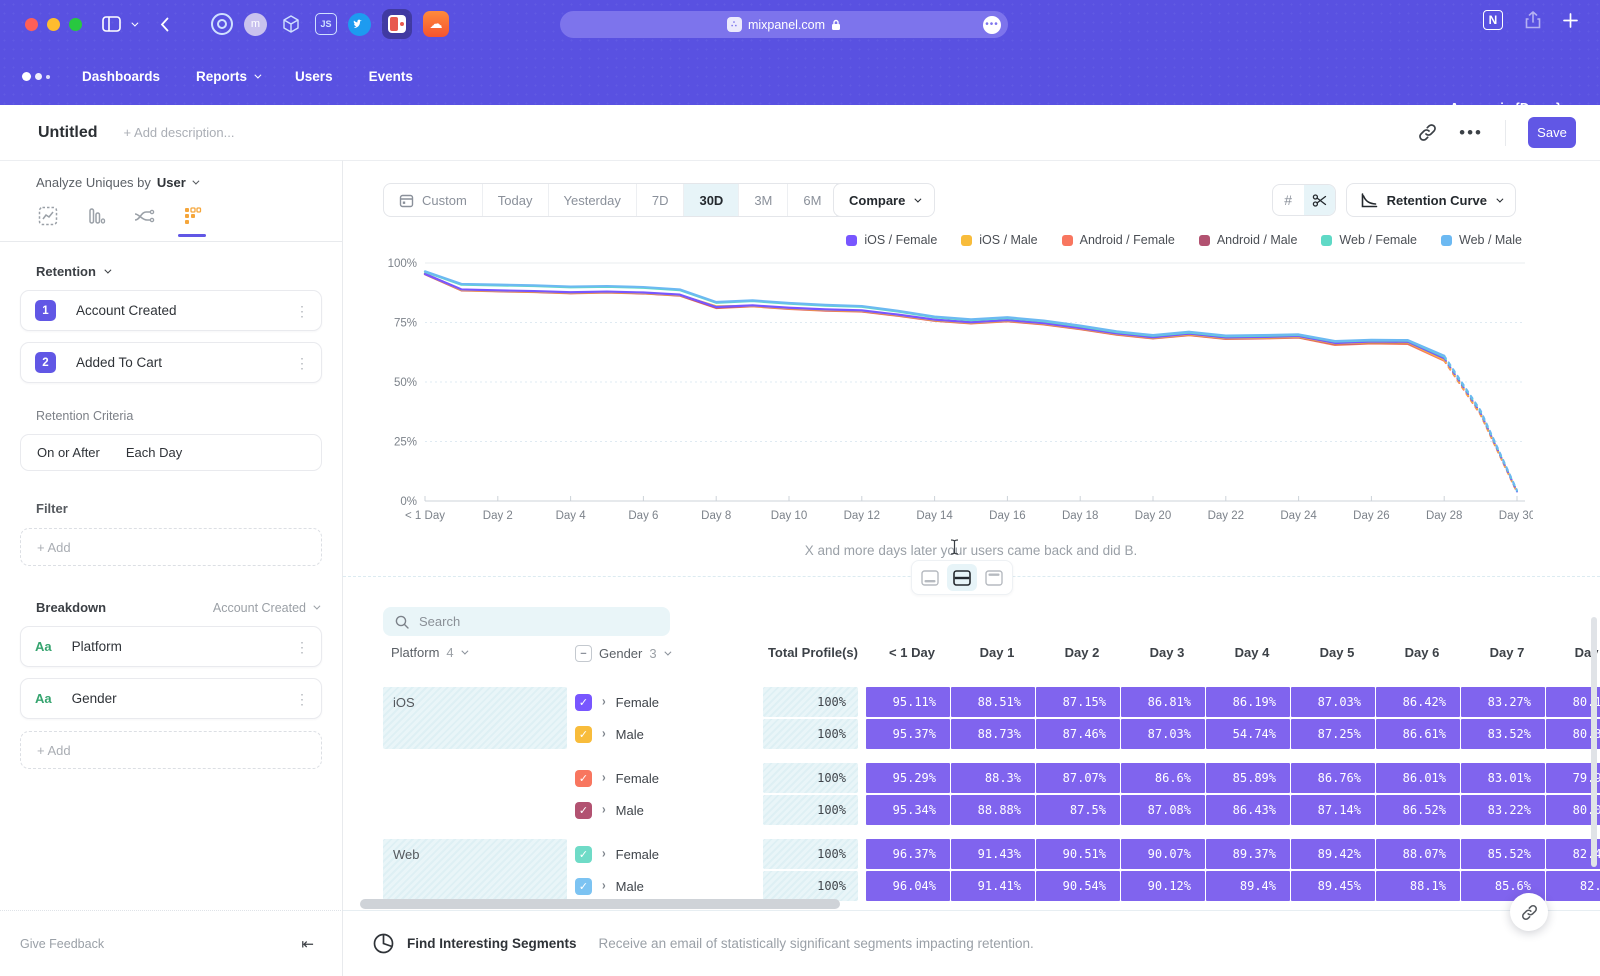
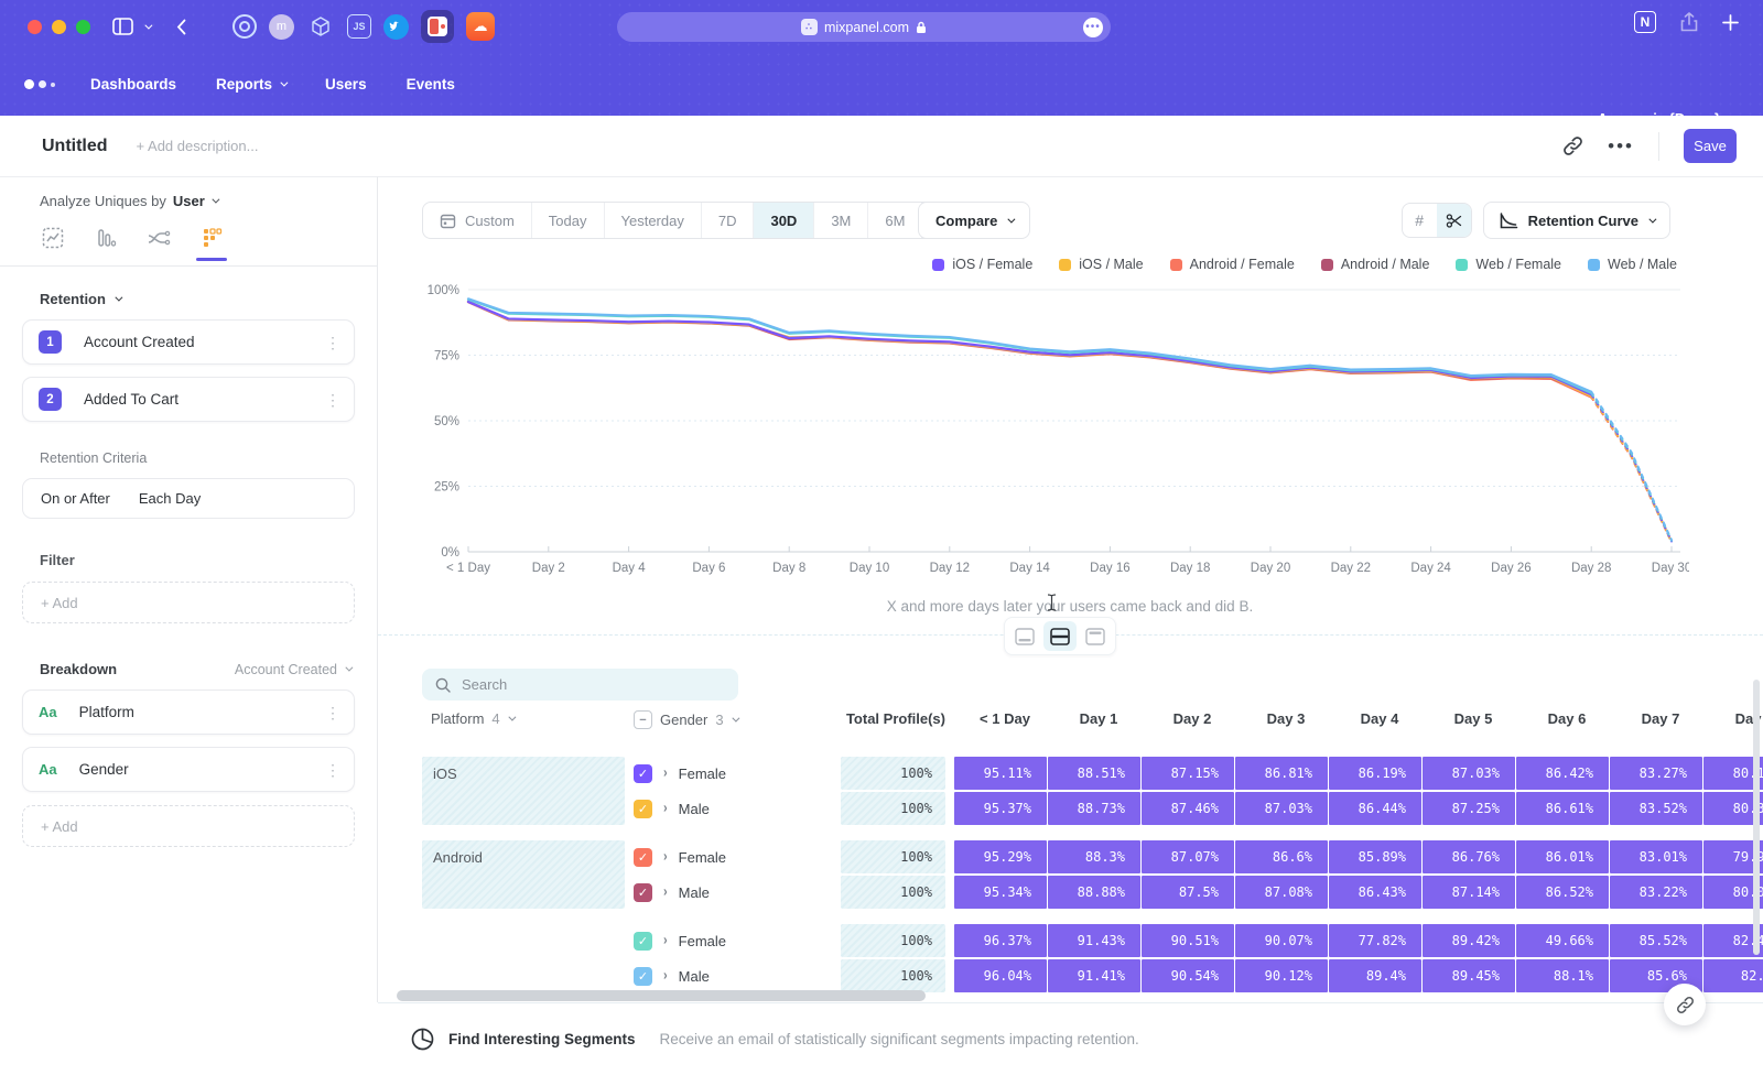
  m
  JS
  ☁
  ∴
  mixpanel.com
  •••
  N
  Dashboards
  Reports
  Users
  Events
  Untitled
  + Add description...
  •••
  Save
  Analyze Uniques by
  User
  Retention
  1
  Account Created
  ⋮
  2
  Added To Cart
  ⋮
  Retention Criteria
  On or After
  Each Day
  Filter
  + Add
  Breakdown
  Account Created
  Aa
  Platform
  ⋮
  Aa
  Gender
  ⋮
  + Add
- Give Feedback
- ⇤
  Custom
  Today
  Yesterday
  7D
  30D
  3M
  6M
  Compare
  #
  Retention Curve
  iOS / Female
  iOS / Male
  Android / Female
  Android / Male
  Web / Female
  Web / Male
  100%
  75%
  50%
  25%
  0%
  < 1 Day
  Day 2
  Day 4
  Day 6
  Day 8
  Day 10
  Day 12
  Day 14
  Day 16
  Day 18
  Day 20
  Day 22
  Day 24
  Day 26
  Day 28
  Day 30
  X and more days later your users came back and did B.
  Search
  Platform
  4
  −
  Gender
  3
  Total Profile(s)
  < 1 Day
  Day 1
  Day 2
  Day 3
  Day 4
  Day 5
  Day 6
  Day 7
  iOS
  ✓
  ›
  Female
  100%
  95.11%
  88.51%
  87.15%
  86.81%
  86.19%
  87.03%
  86.42%
  83.27%
  ✓
  ›
  Male
  100%
  95.37%
  88.73%
  87.46%
  87.03%
- 54.74%
+ 86.44%
  87.25%
  86.61%
  83.52%
+ Android
  ✓
  ›
  Female
  100%
  95.29%
  88.3%
  87.07%
  86.6%
  85.89%
  86.76%
  86.01%
  83.01%
  ✓
  ›
  Male
  100%
  95.34%
  88.88%
  87.5%
  87.08%
  86.43%
  87.14%
  86.52%
  83.22%
- Web
  ✓
  ›
  Female
  100%
  96.37%
  91.43%
  90.51%
  90.07%
- 89.37%
+ 77.82%
  89.42%
- 88.07%
+ 49.66%
  85.52%
  ✓
  ›
  Male
  100%
  96.04%
  91.41%
  90.54%
  90.12%
  89.4%
  89.45%
  88.1%
  85.6%
  Find Interesting Segments
  Receive an email of statistically significant segments impacting retention.
